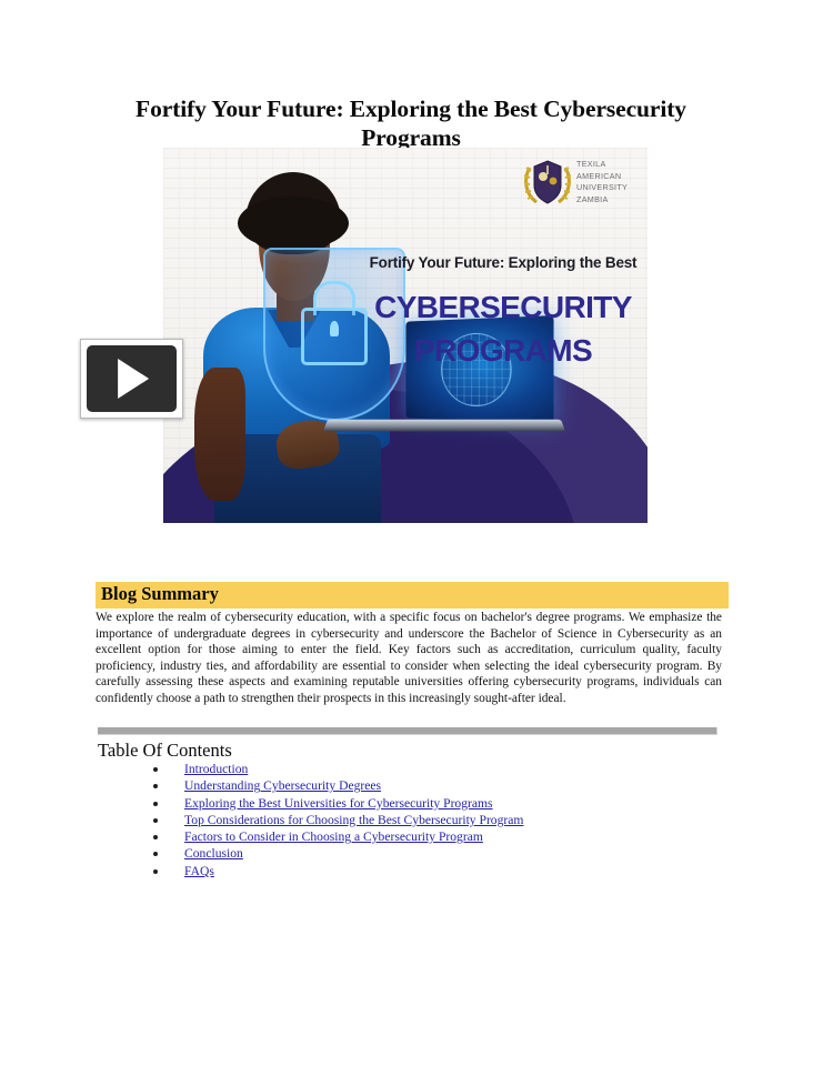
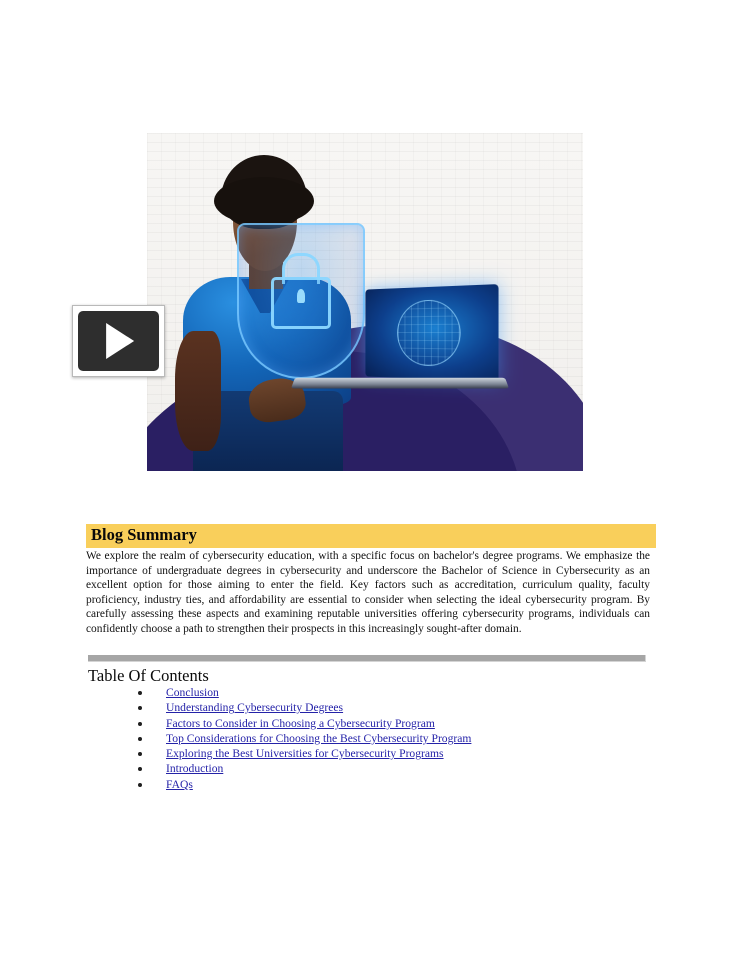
- Fortify Your Future: Exploring the Best Cybersecurity Programs
- Fortify Your Future: Exploring the Best
- CYBERSECURITY
- PROGRAMS
- TEXILA
- AMERICAN
- UNIVERSITY
- ZAMBIA
  Blog Summary
- We explore the realm of cybersecurity education, with a specific focus on bachelor's degree programs. We emphasize the importance of undergraduate degrees in cybersecurity and underscore the Bachelor of Science in Cybersecurity as an excellent option for those aiming to enter the field. Key factors such as accreditation, curriculum quality, faculty proficiency, industry ties, and affordability are essential to consider when selecting the ideal cybersecurity program. By carefully assessing these aspects and examining reputable universities offering cybersecurity programs, individuals can confidently choose a path to strengthen their prospects in this increasingly sought-after ideal.
+ We explore the realm of cybersecurity education, with a specific focus on bachelor's degree programs. We emphasize the importance of undergraduate degrees in cybersecurity and underscore the Bachelor of Science in Cybersecurity as an excellent option for those aiming to enter the field. Key factors such as accreditation, curriculum quality, faculty proficiency, industry ties, and affordability are essential to consider when selecting the ideal cybersecurity program. By carefully assessing these aspects and examining reputable universities offering cybersecurity programs, individuals can confidently choose a path to strengthen their prospects in this increasingly sought-after domain.
  Table Of Contents
- Introduction
+ Conclusion
  Understanding Cybersecurity Degrees
- Exploring the Best Universities for Cybersecurity Programs
+ Factors to Consider in Choosing a Cybersecurity Program
  Top Considerations for Choosing the Best Cybersecurity Program
- Factors to Consider in Choosing a Cybersecurity Program
+ Exploring the Best Universities for Cybersecurity Programs
- Conclusion
+ Introduction
  FAQs
